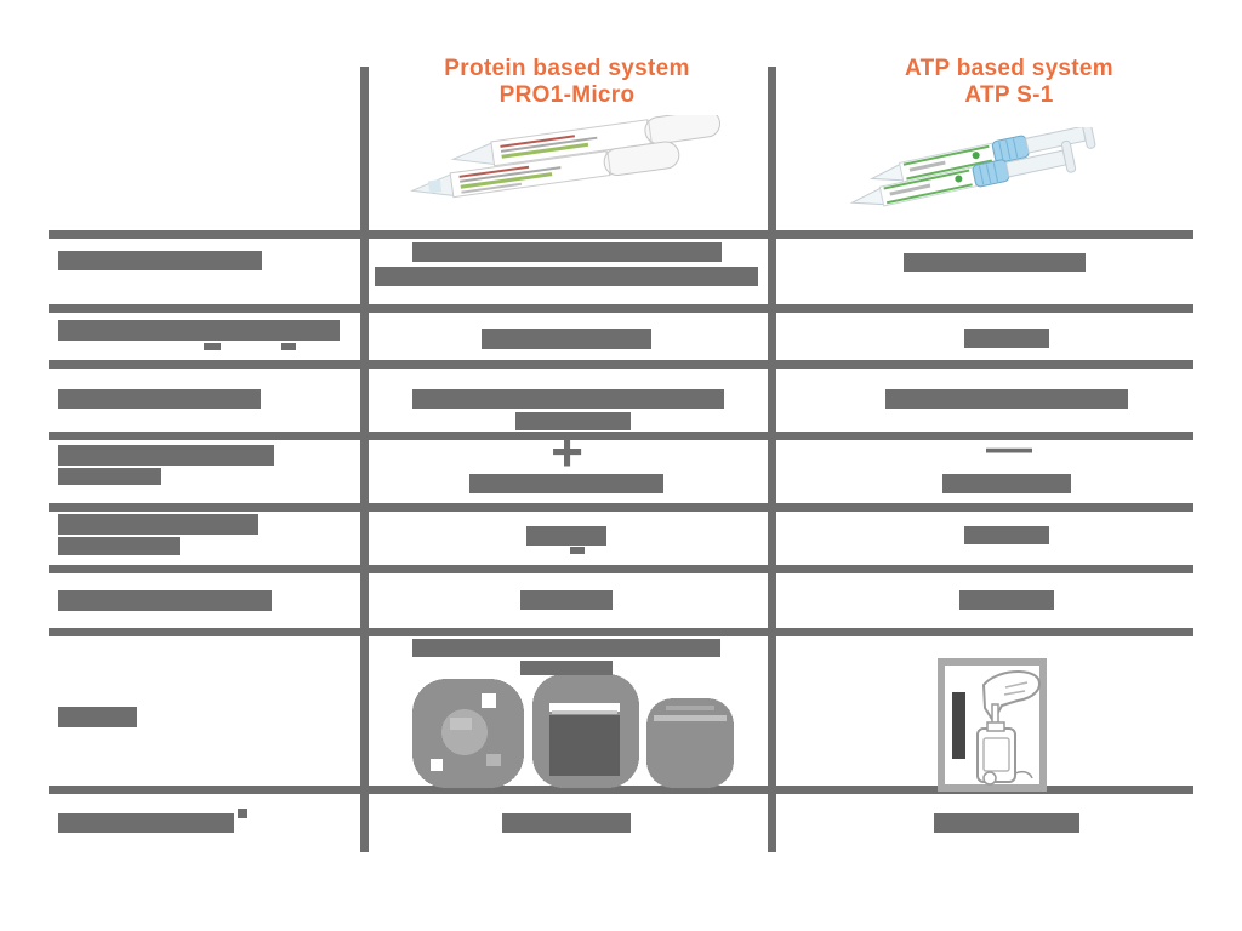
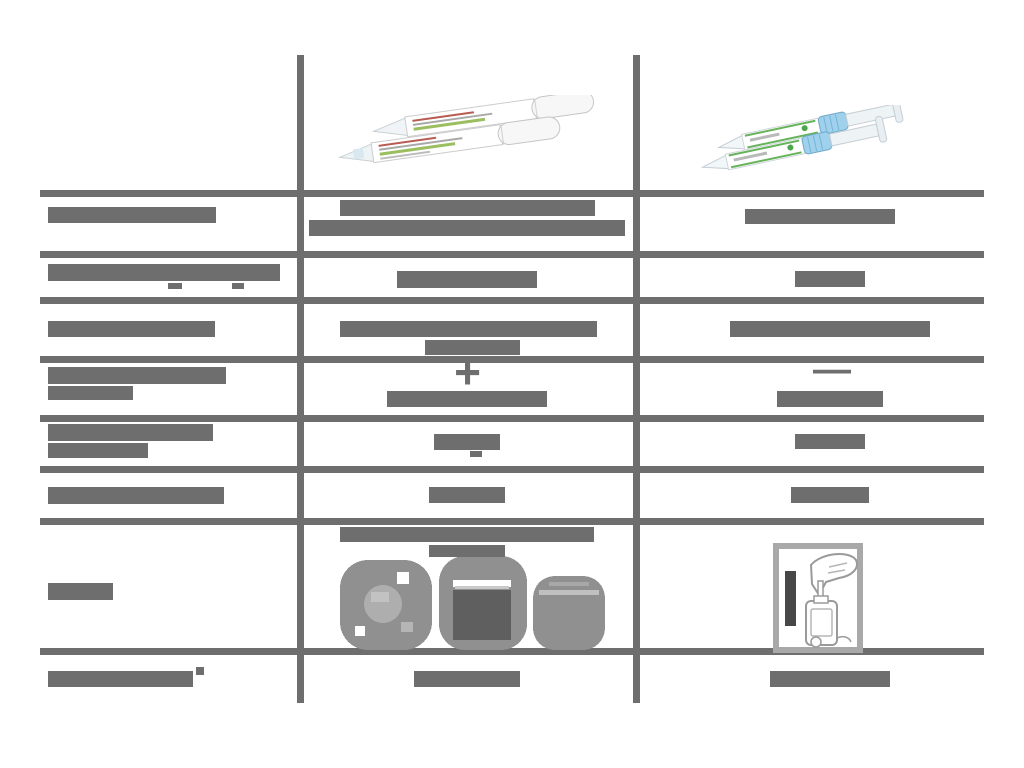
- Protein based system
- PRO1-Micro
- ATP based system
- ATP S-1
  +
  —
